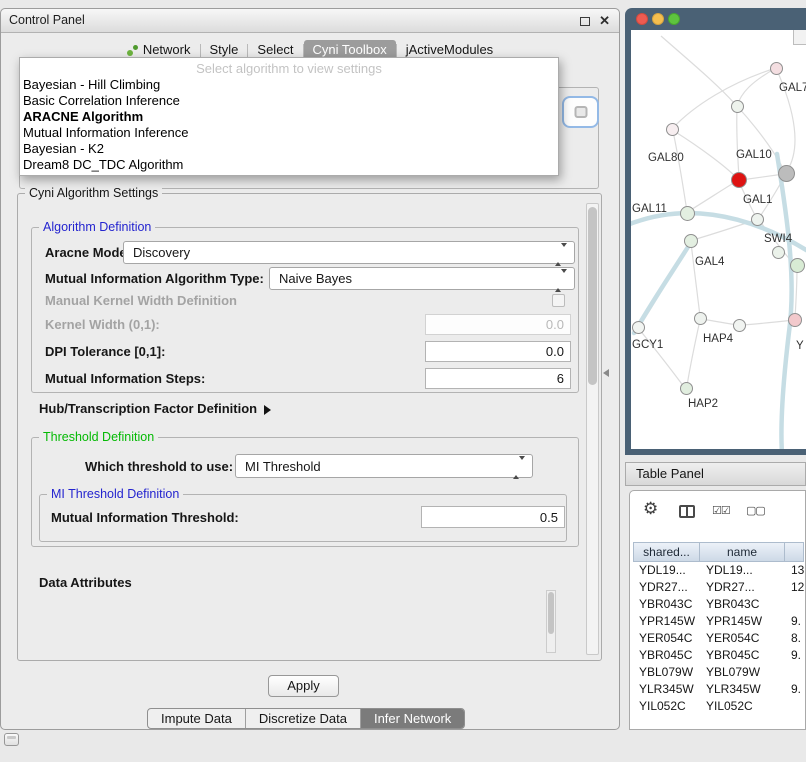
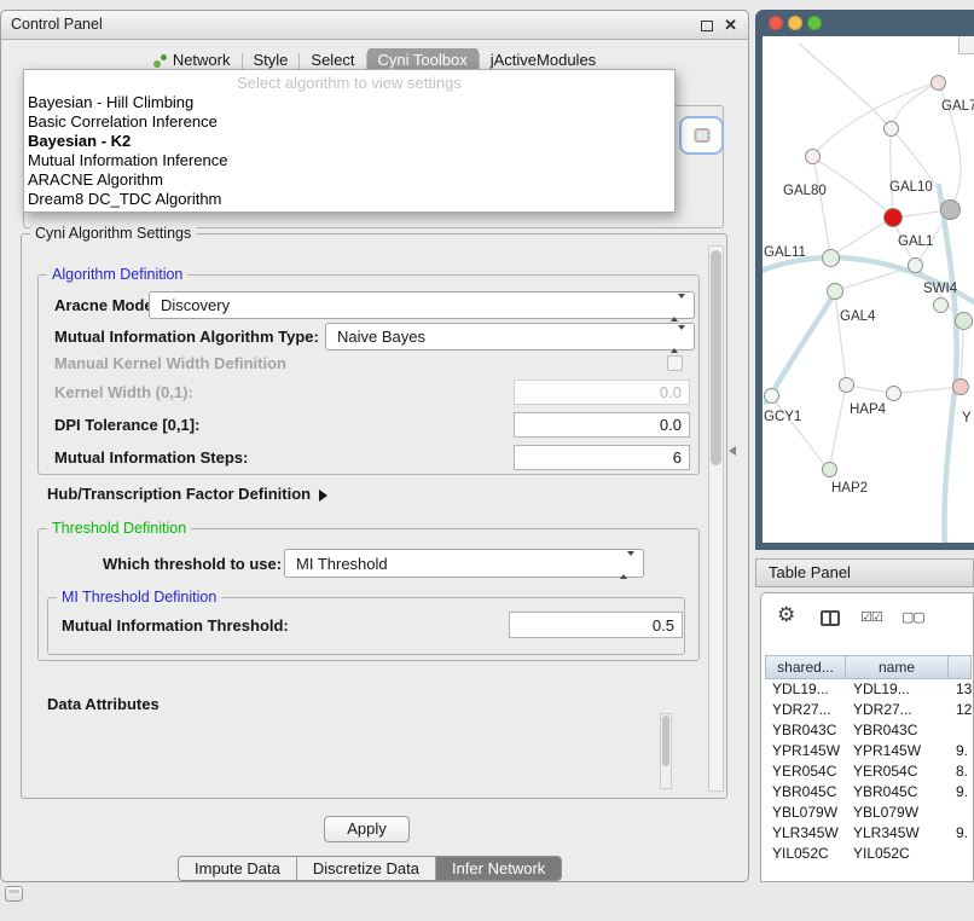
  Control Panel
  ✕
  Network
  Style
  Select
  Cyni Toolbox
  jActiveModules
  Select algorithm to view settings
  Bayesian - Hill Climbing
  Basic Correlation Inference
- ARACNE Algorithm
+ Bayesian - K2
  Mutual Information Inference
- Bayesian - K2
+ ARACNE Algorithm
  Dream8 DC_TDC Algorithm
  Cyni Algorithm Settings
  Algorithm Definition
  Aracne Mod
  Discovery
  Mutual Information Algorithm Type:
  Naive Bayes
  Manual Kernel Width Definition
  Kernel Width (0,1):
  0.0
  DPI Tolerance [0,1]:
  0.0
  Mutual Information Steps:
  6
  Hub/Transcription Factor Definition
  Threshold Definition
  Which threshold to use:
  MI Threshold
  MI Threshold Definition
  Mutual Information Threshold:
  0.5
  Data Attributes
  Apply
  Impute Data
  Discretize Data
  Infer Network
  GAL7
  GAL80
  GAL10
  GAL11
  GAL1
  SWI4
  GAL4
  GCY1
  HAP4
  HAP2
  Y
  Table Panel
  ⚙
  ☑☑
  ▢▢
  shared...
  name
  YDL19...
  YDL19...
  13
  YDR27...
  YDR27...
  12
  YBR043C
  YBR043C
  YPR145W
  YPR145W
  9.
  YER054C
  YER054C
  8.
  YBR045C
  YBR045C
  9.
  YBL079W
  YBL079W
  YLR345W
  YLR345W
  9.
  YIL052C
  YIL052C
